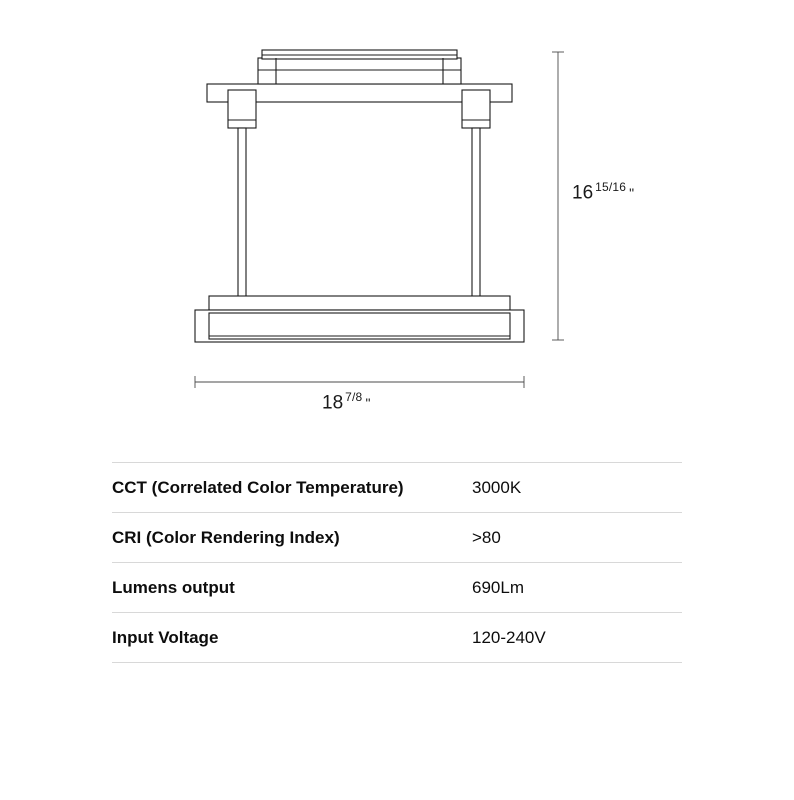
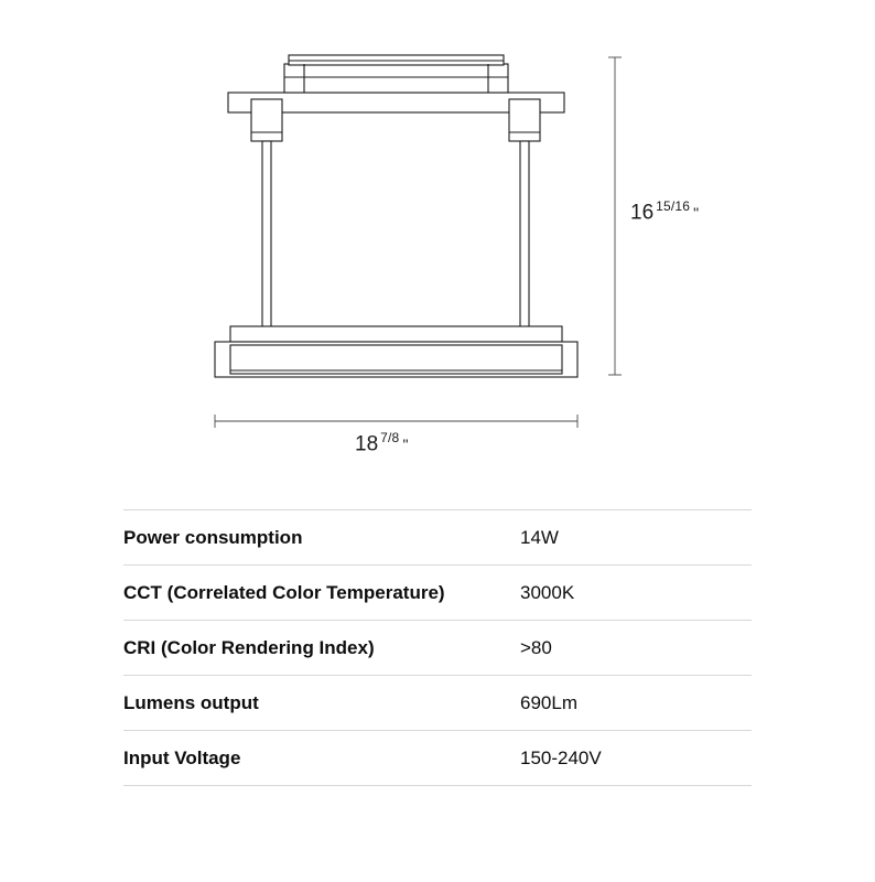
  16 15/16 "
  18 7/8 "
+ Power consumption	14W
  CCT (Correlated Color Temperature)	3000K
  CRI (Color Rendering Index)	>80
  Lumens output	690Lm
- Input Voltage	120-240V
+ Input Voltage	150-240V
